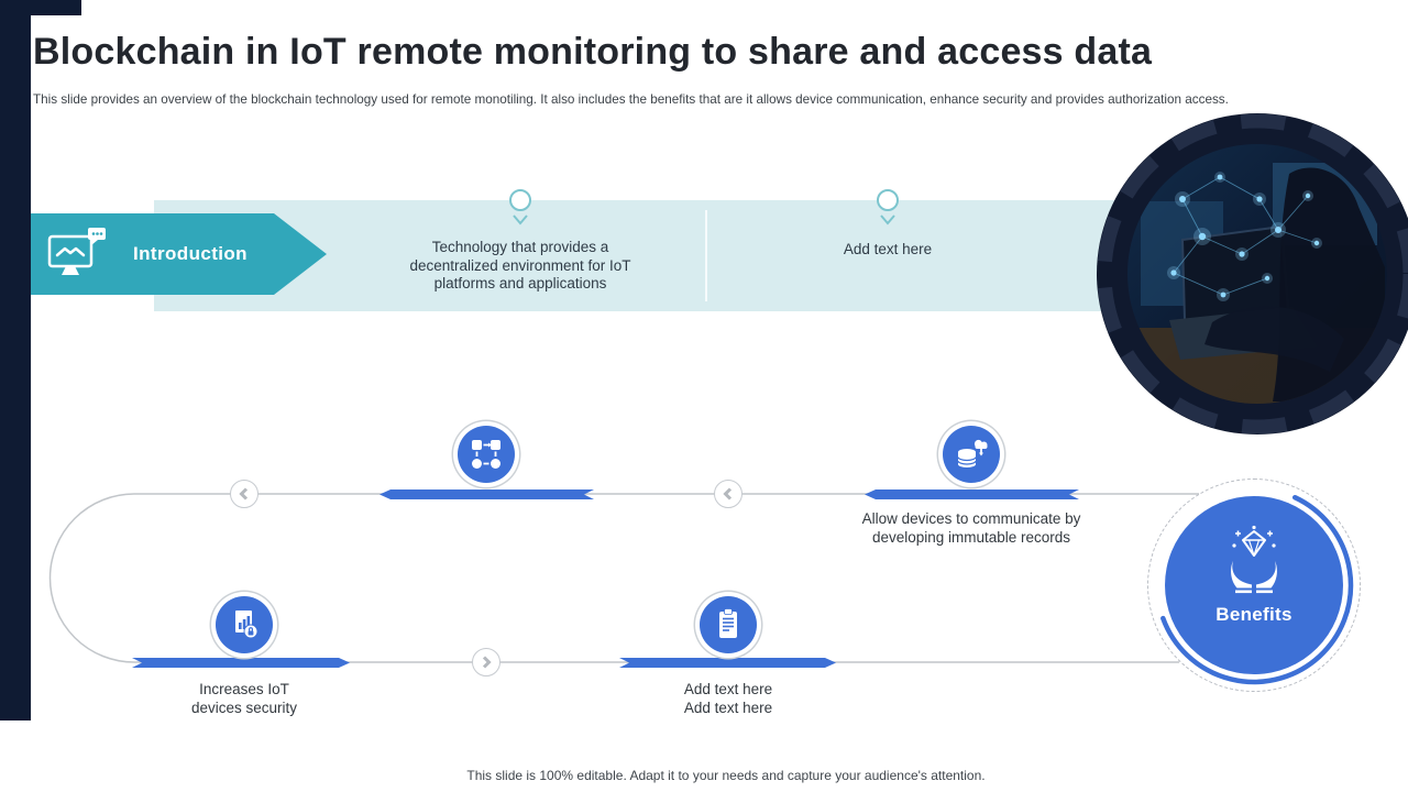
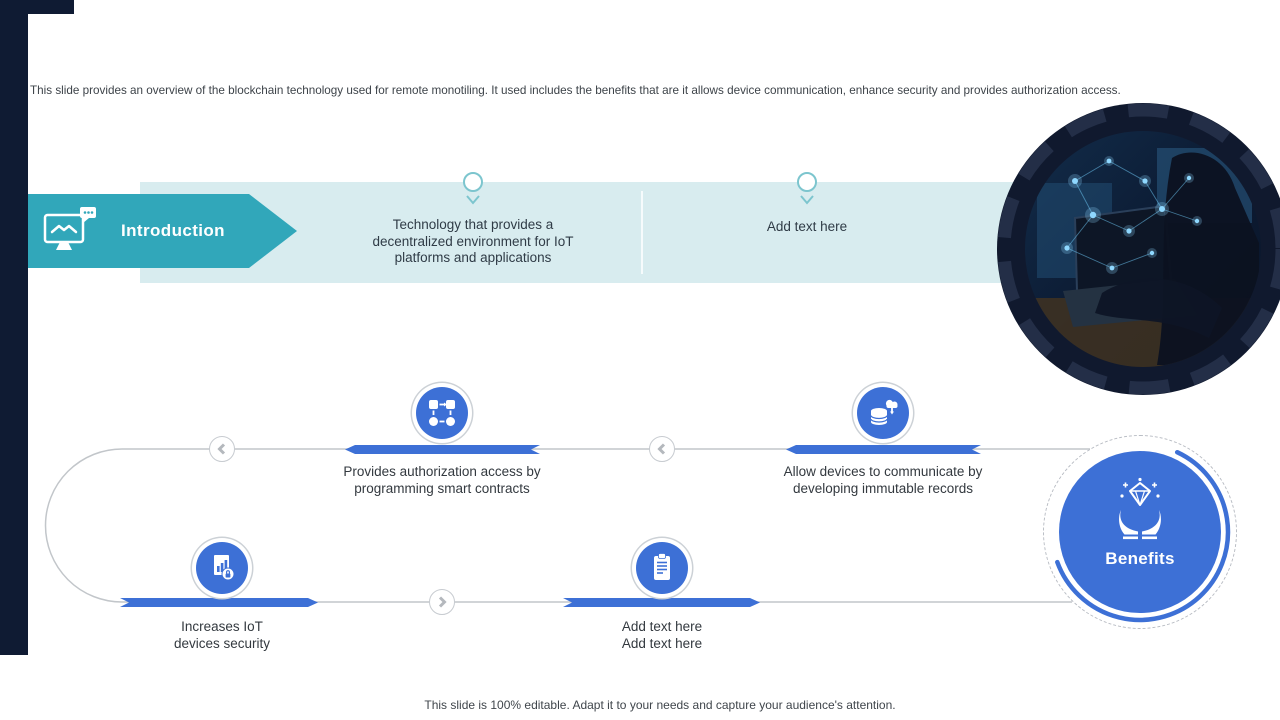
- Blockchain in IoT remote monitoring to share and access data
- This slide provides an overview of the blockchain technology used for remote monotiling. It also includes the benefits that are it allows device communication, enhance security and provides authorization access.
+ This slide provides an overview of the blockchain technology used for remote monotiling. It used includes the benefits that are it allows device communication, enhance security and provides authorization access.
  Introduction
  Technology that provides a
  decentralized environment for IoT
  platforms and applications
  Add text here
+ Provides authorization access by
+ programming smart contracts
  Allow devices to communicate by
  developing immutable records
  Increases IoT
  devices security
  Add text here
  Add text here
  Benefits
  This slide is 100% editable. Adapt it to your needs and capture your audience's attention.
